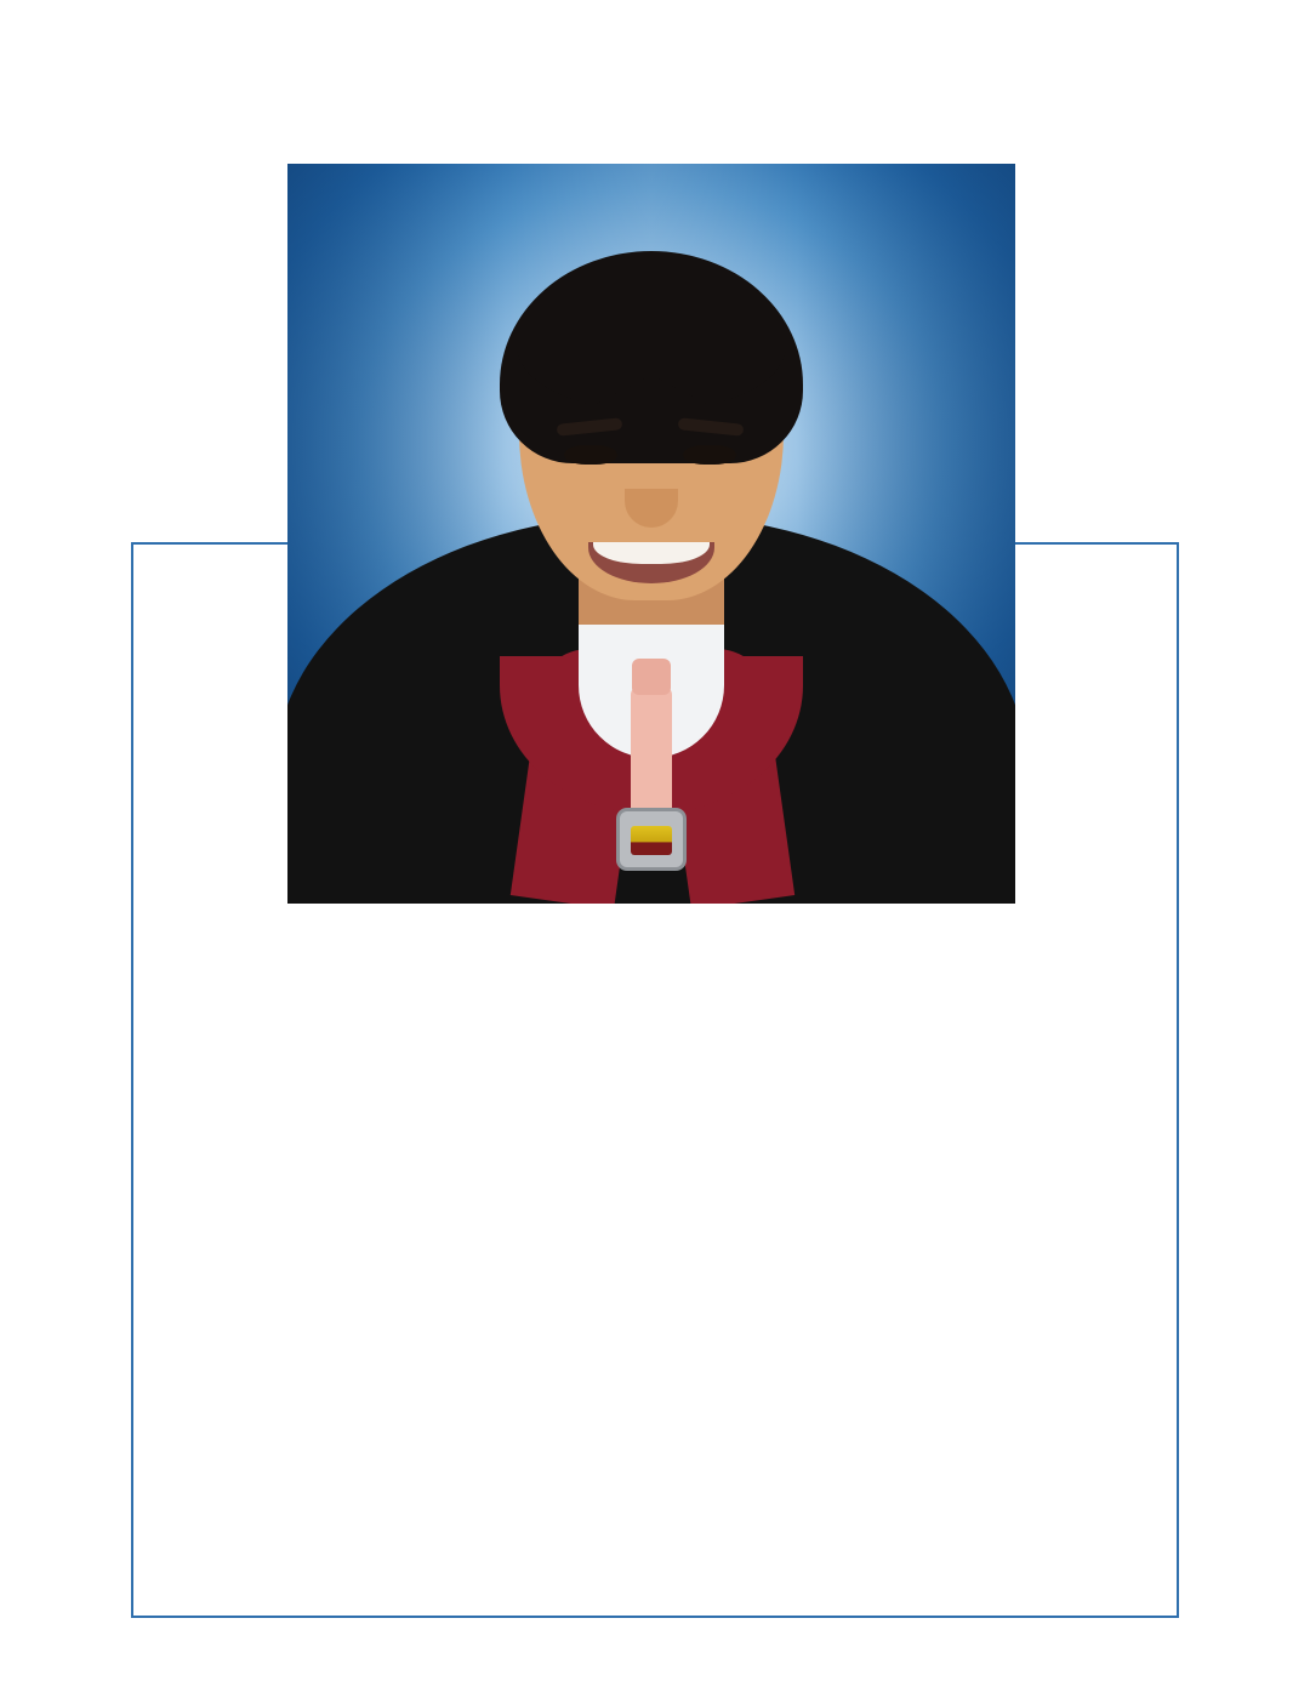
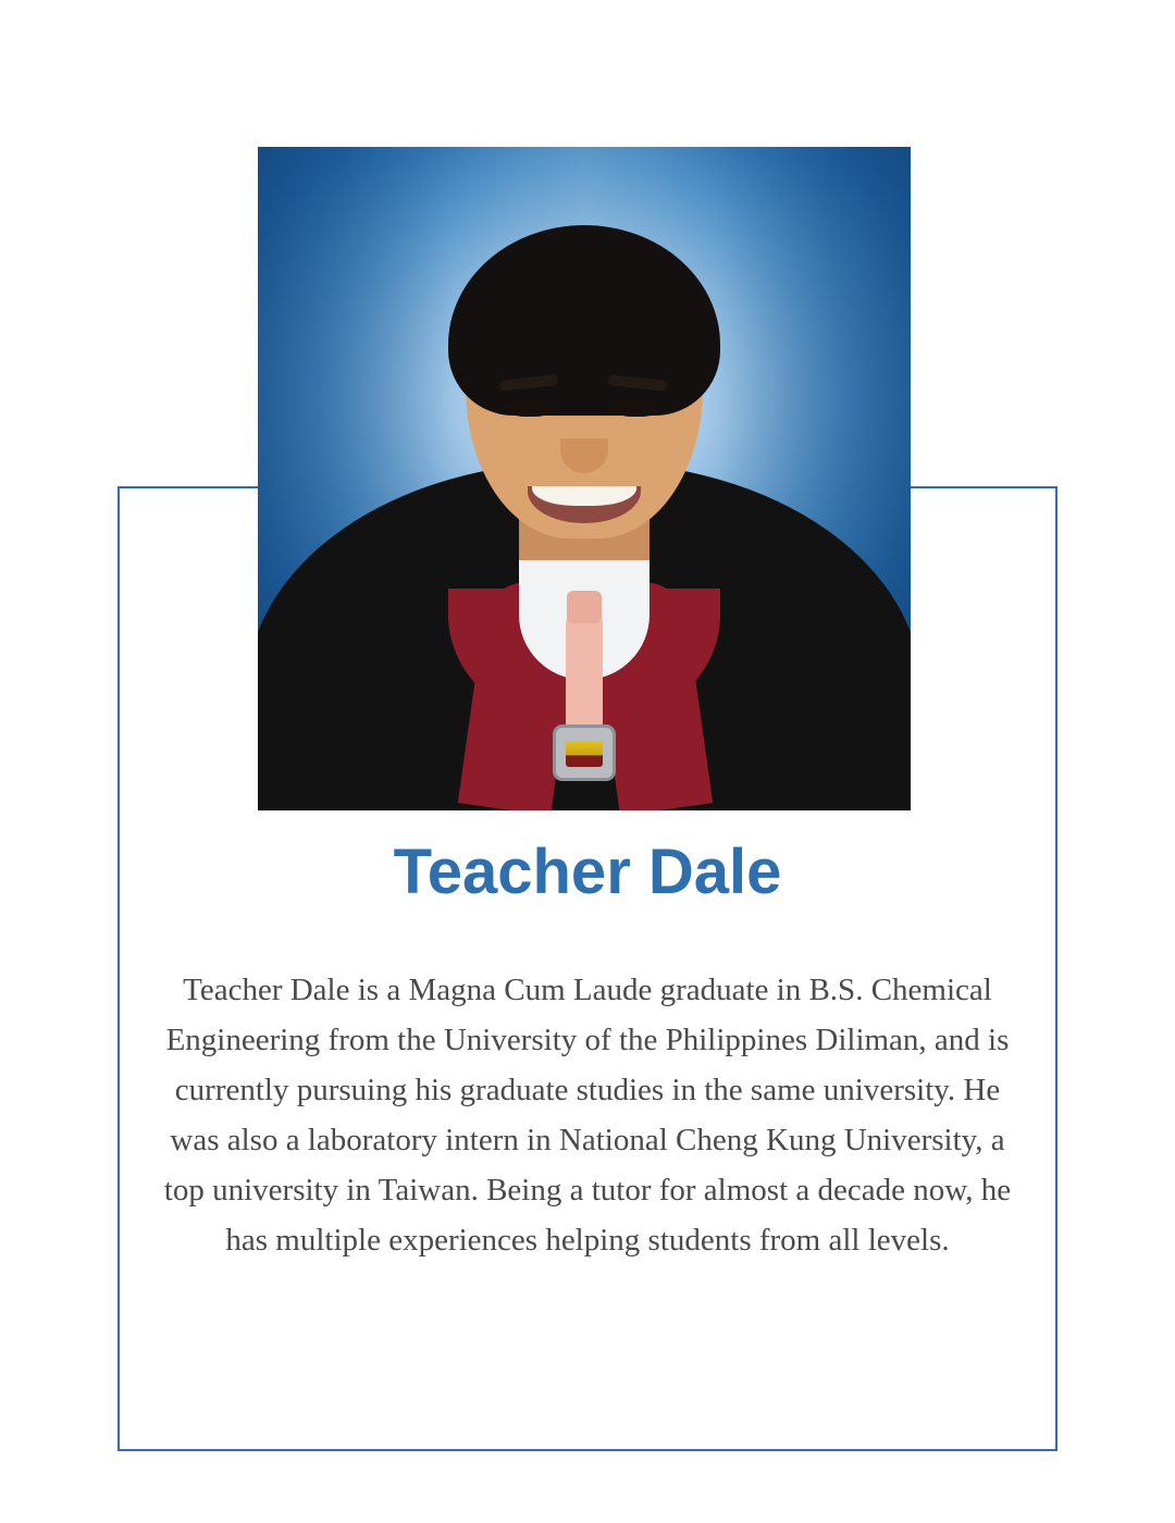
+ Teacher Dale
+ Teacher Dale is a Magna Cum Laude graduate in B.S. Chemical Engineering from the University of the Philippines Diliman, and is currently pursuing his graduate studies in the same university. He was also a laboratory intern in National Cheng Kung University, a top university in Taiwan. Being a tutor for almost a decade now, he has multiple experiences helping students from all levels.
